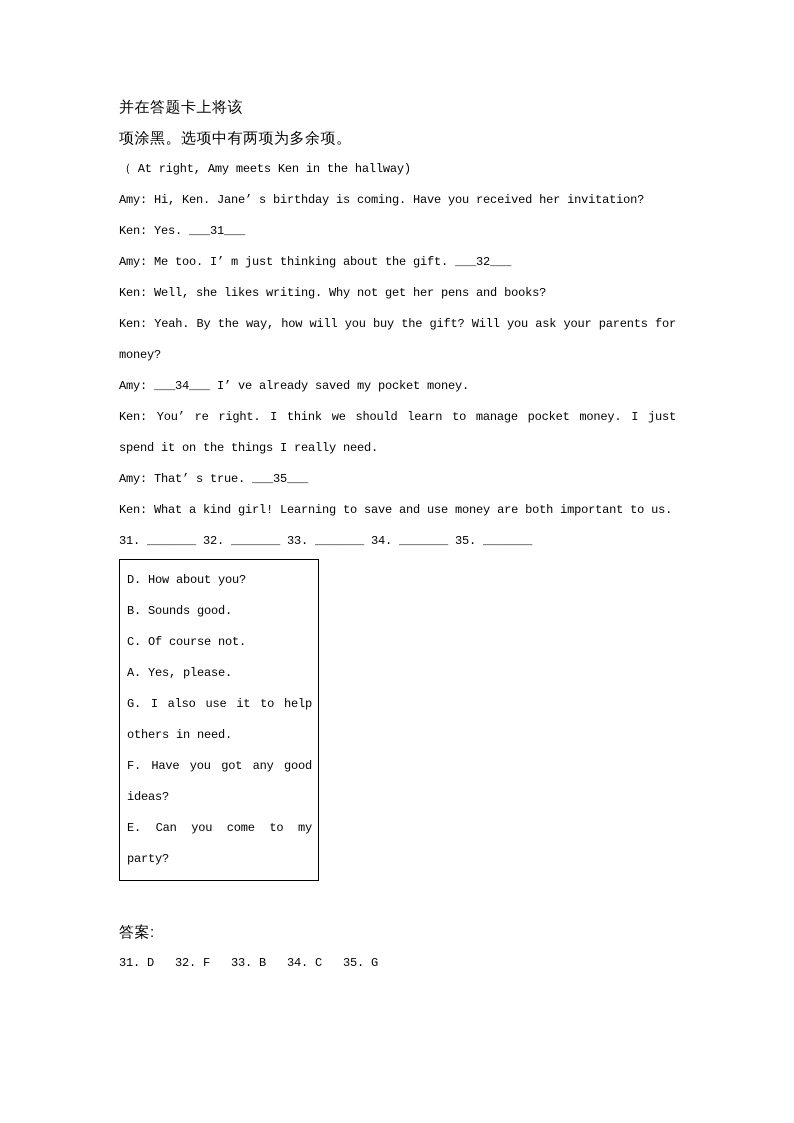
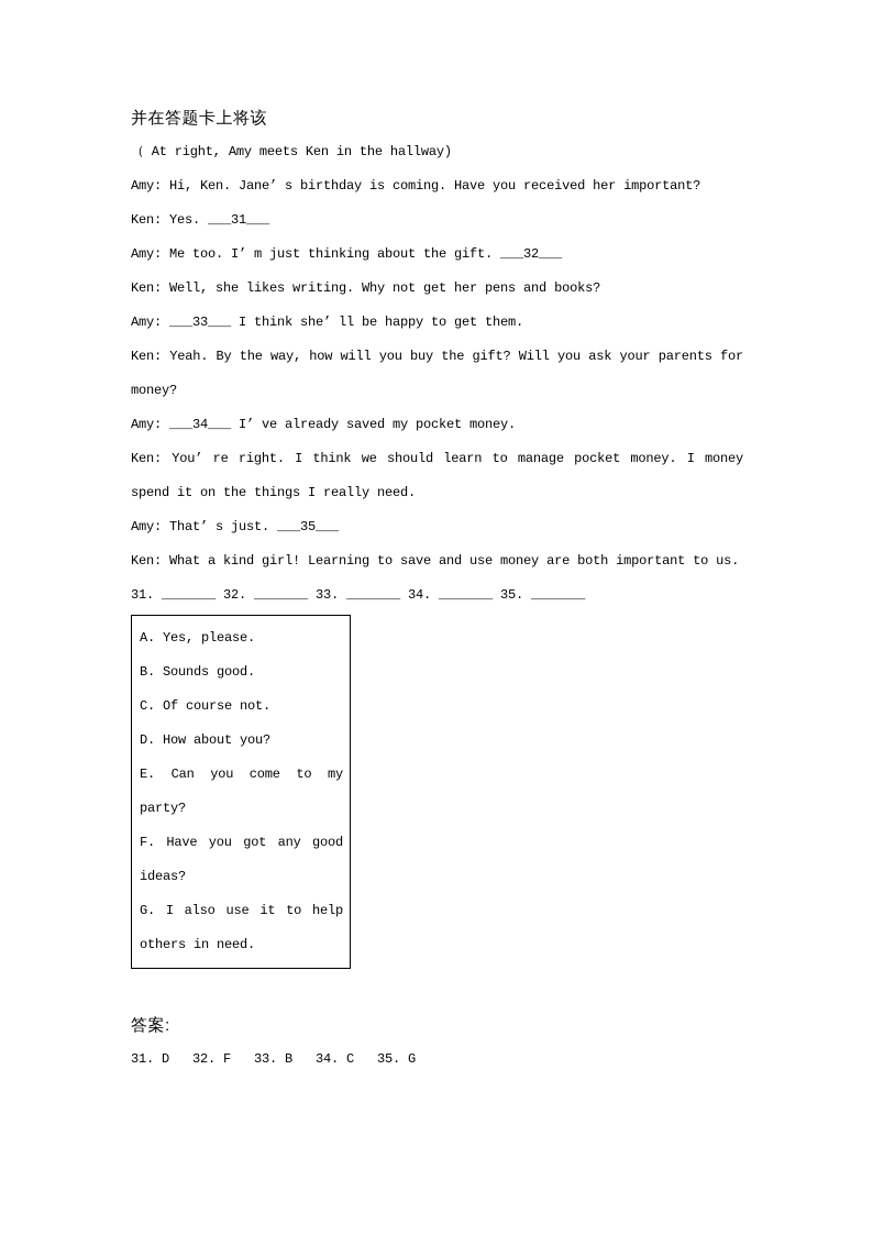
  并在答题卡上将该
- 项涂黑。选项中有两项为多余项。
  （ At right, Amy meets Ken in the hallway)
- Amy: Hi, Ken. Jane’ s birthday is coming. Have you received her invitation?
+ Amy: Hi, Ken. Jane’ s birthday is coming. Have you received her important?
  Ken: Yes. ___31___
  Amy: Me too. I’ m just thinking about the gift. ___32___
  Ken: Well, she likes writing. Why not get her pens and books?
+ Amy: ___33___ I think she’ ll be happy to get them.
  Ken: Yeah. By the way, how will you buy the gift? Will you ask your parents for money?
  Amy: ___34___ I’ ve already saved my pocket money.
- Ken: You’ re right. I think we should learn to manage pocket money. I just spend it on the things I really need.
+ Ken: You’ re right. I think we should learn to manage pocket money. I money spend it on the things I really need.
- Amy: That’ s true. ___35___
+ Amy: That’ s just. ___35___
  Ken: What a kind girl! Learning to save and use money are both important to us.
  31. _______ 32. _______ 33. _______ 34. _______ 35. _______
- D. How about you?
+ A. Yes, please.
  B. Sounds good.
  C. Of course not.
- A. Yes, please.
+ D. How about you?
- G. I also use it to help others in need.
+ E. Can you come to my party?
  F. Have you got any good ideas?
- E. Can you come to my party?
+ G. I also use it to help others in need.
  答案:
  31. D 32. F 33. B 34. C 35. G
